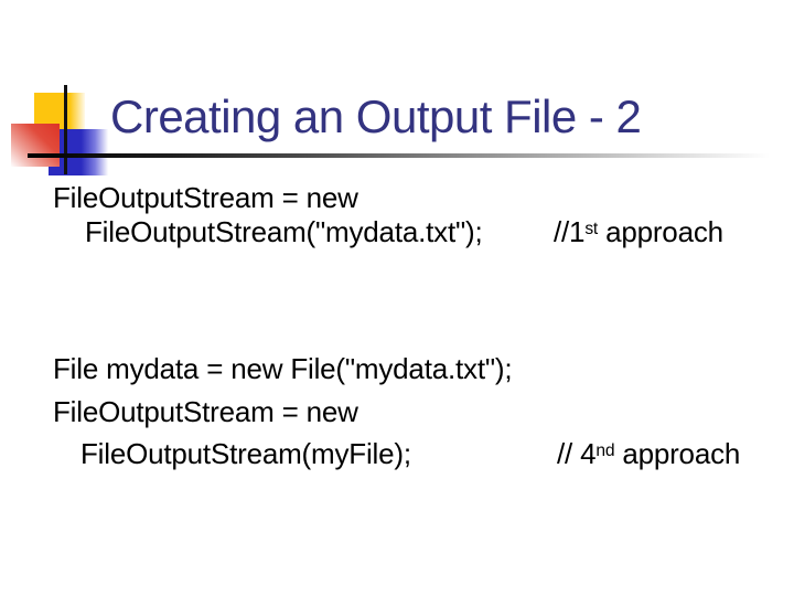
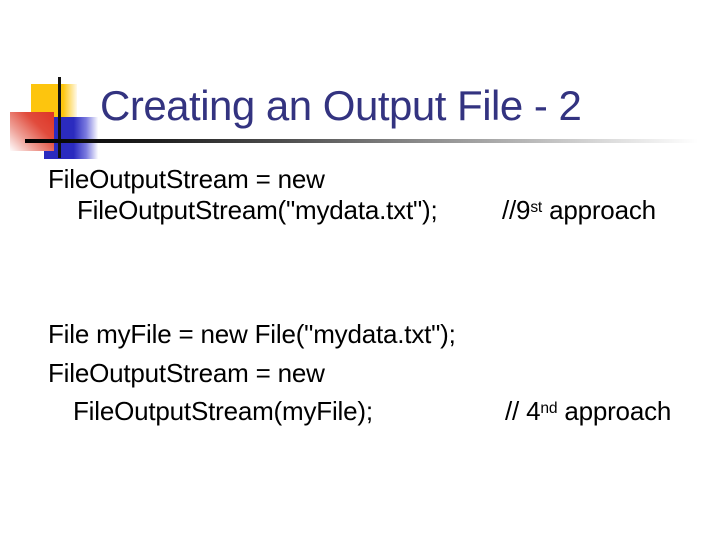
  Creating an Output File - 2
  FileOutputStream = new
  FileOutputStream("mydata.txt");
- //1st approach
+ //9st approach
- File mydata = new File("mydata.txt");
+ File myFile = new File("mydata.txt");
  FileOutputStream = new
  FileOutputStream(myFile);
  // 4nd approach
